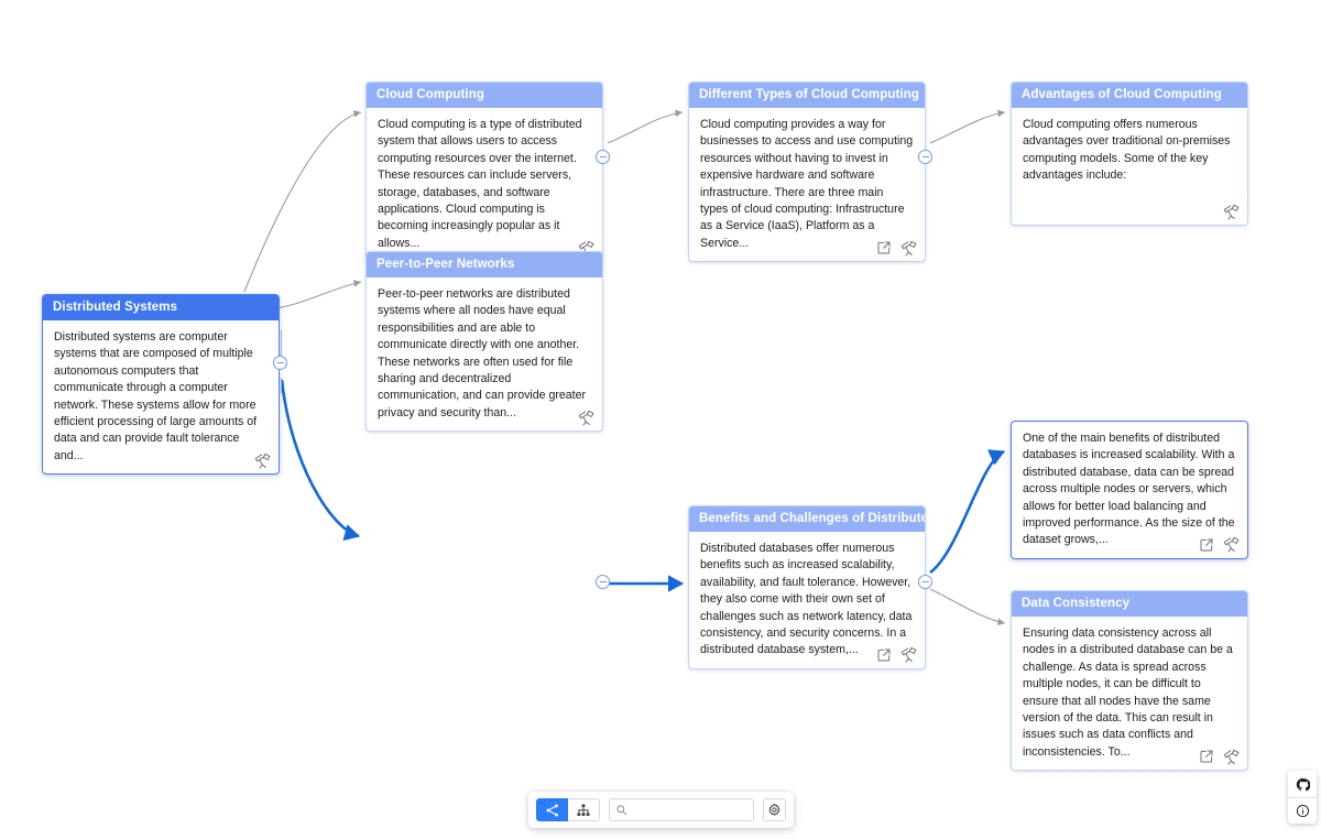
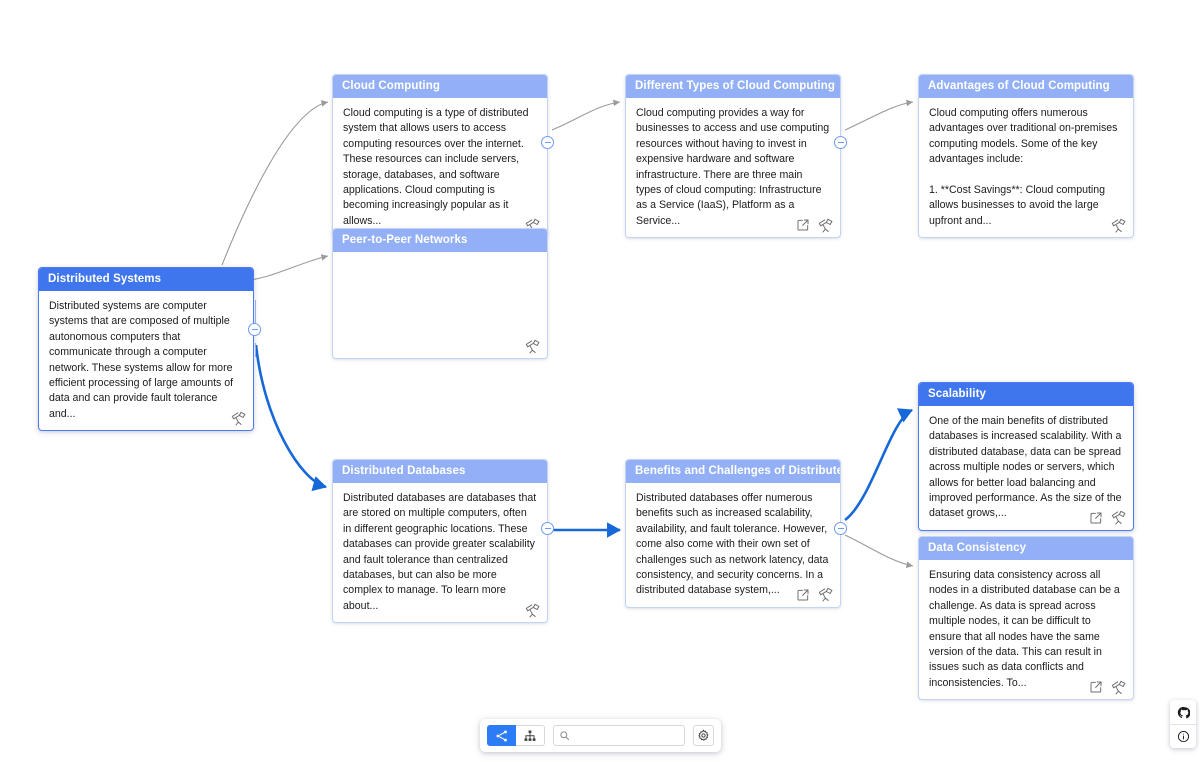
  Distributed Systems
  Distributed systems are computer systems that are composed of multiple autonomous computers that communicate through a computer network. These systems allow for more efficient processing of large amounts of data and can provide fault tolerance and...
  Cloud Computing
  Cloud computing is a type of distributed system that allows users to access computing resources over the internet. These resources can include servers, storage, databases, and software applications. Cloud computing is becoming increasingly popular as it allows...
  Peer-to-Peer Networks
- Peer-to-peer networks are distributed systems where all nodes have equal responsibilities and are able to communicate directly with one another. These networks are often used for file sharing and decentralized communication, and can provide greater privacy and security than...
  Different Types of Cloud Computing
  Cloud computing provides a way for businesses to access and use computing resources without having to invest in expensive hardware and software infrastructure. There are three main types of cloud computing: Infrastructure as a Service (IaaS), Platform as a Service...
  Advantages of Cloud Computing
  Cloud computing offers numerous advantages over traditional on-premises computing models. Some of the key advantages include:
+ 1. **Cost Savings**: Cloud computing allows businesses to avoid the large upfront and...
+ Distributed Databases
+ Distributed databases are databases that are stored on multiple computers, often in different geographic locations. These databases can provide greater scalability and fault tolerance than centralized databases, but can also be more complex to manage. To learn more about...
  Benefits and Challenges of Distribute
- Distributed databases offer numerous benefits such as increased scalability, availability, and fault tolerance. However, they also come with their own set of challenges such as network latency, data consistency, and security concerns. In a distributed database system,...
+ Distributed databases offer numerous benefits such as increased scalability, availability, and fault tolerance. However, come also come with their own set of challenges such as network latency, data consistency, and security concerns. In a distributed database system,...
+ Scalability
  One of the main benefits of distributed databases is increased scalability. With a distributed database, data can be spread across multiple nodes or servers, which allows for better load balancing and improved performance. As the size of the dataset grows,...
  Data Consistency
  Ensuring data consistency across all nodes in a distributed database can be a challenge. As data is spread across multiple nodes, it can be difficult to ensure that all nodes have the same version of the data. This can result in issues such as data conflicts and inconsistencies. To...
